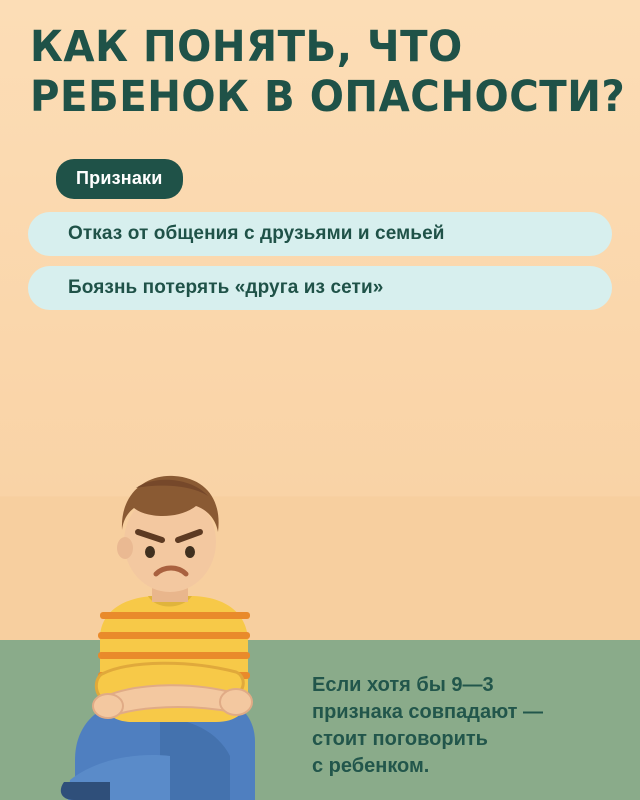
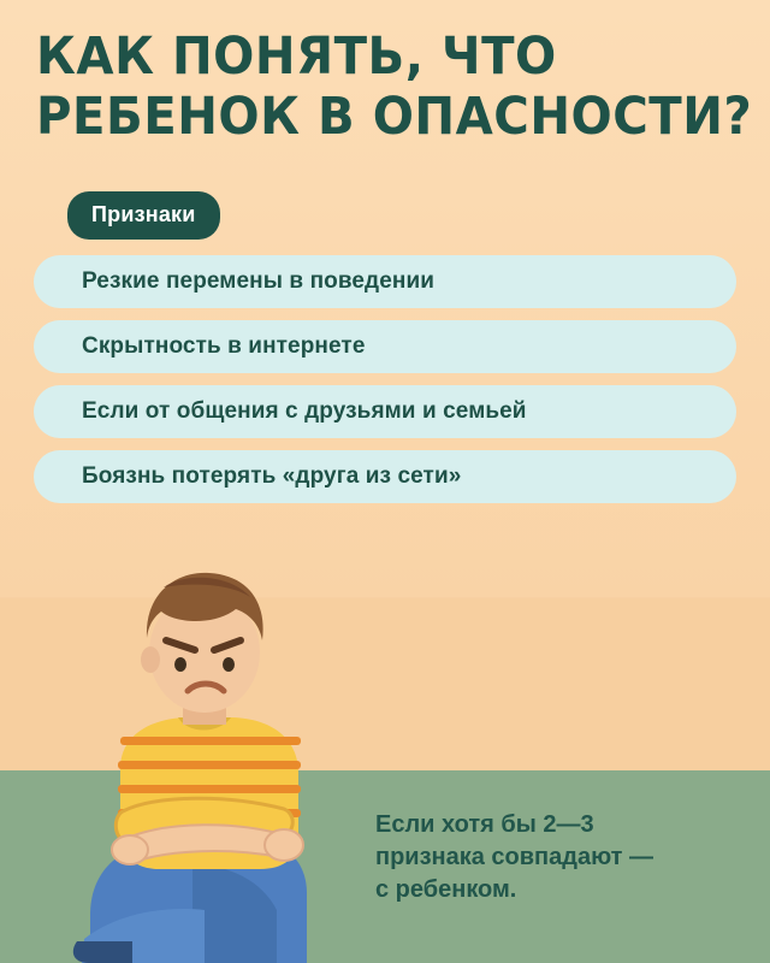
  КАК ПОНЯТЬ, ЧТО
  РЕБЕНОК В ОПАСНОСТИ?
  Признаки
+ Резкие перемены в поведении
+ Скрытность в интернете
- Отказ от общения с друзьями и семьей
+ Если от общения с друзьями и семьей
  Боязнь потерять «друга из сети»
- Если хотя бы 9—3
+ Если хотя бы 2—3
  признака совпадают —
- стоит поговорить
  с ребенком.
